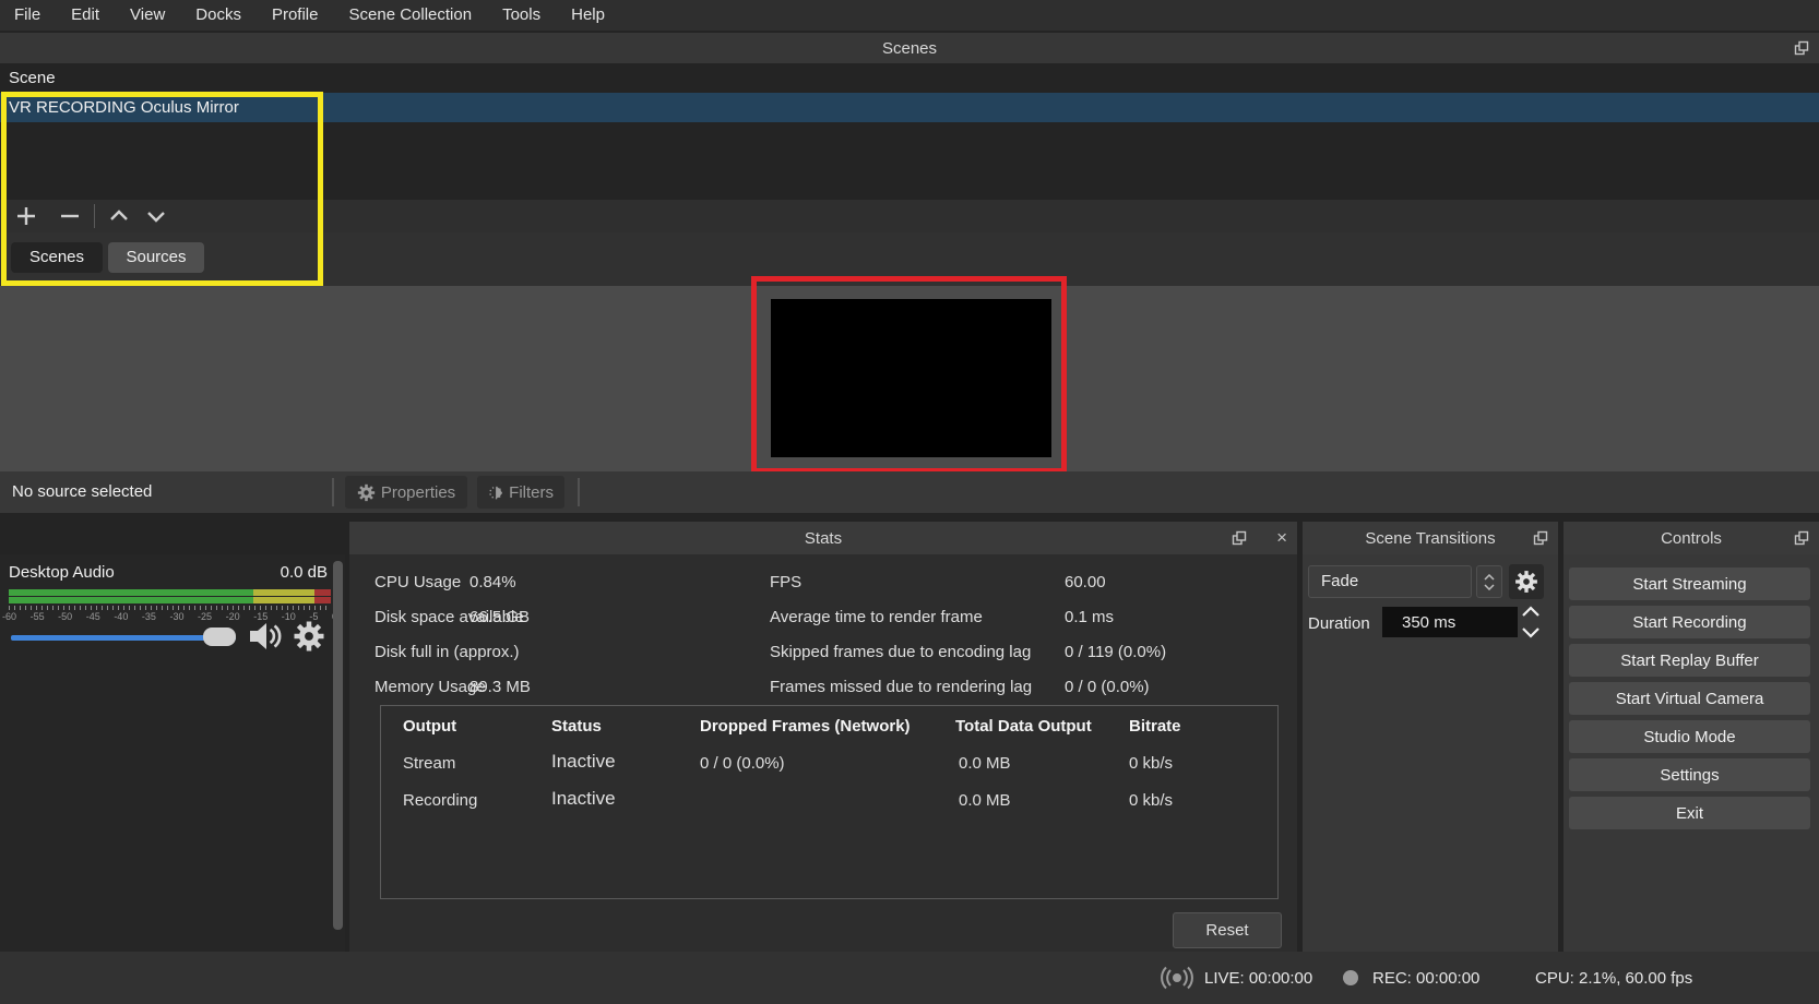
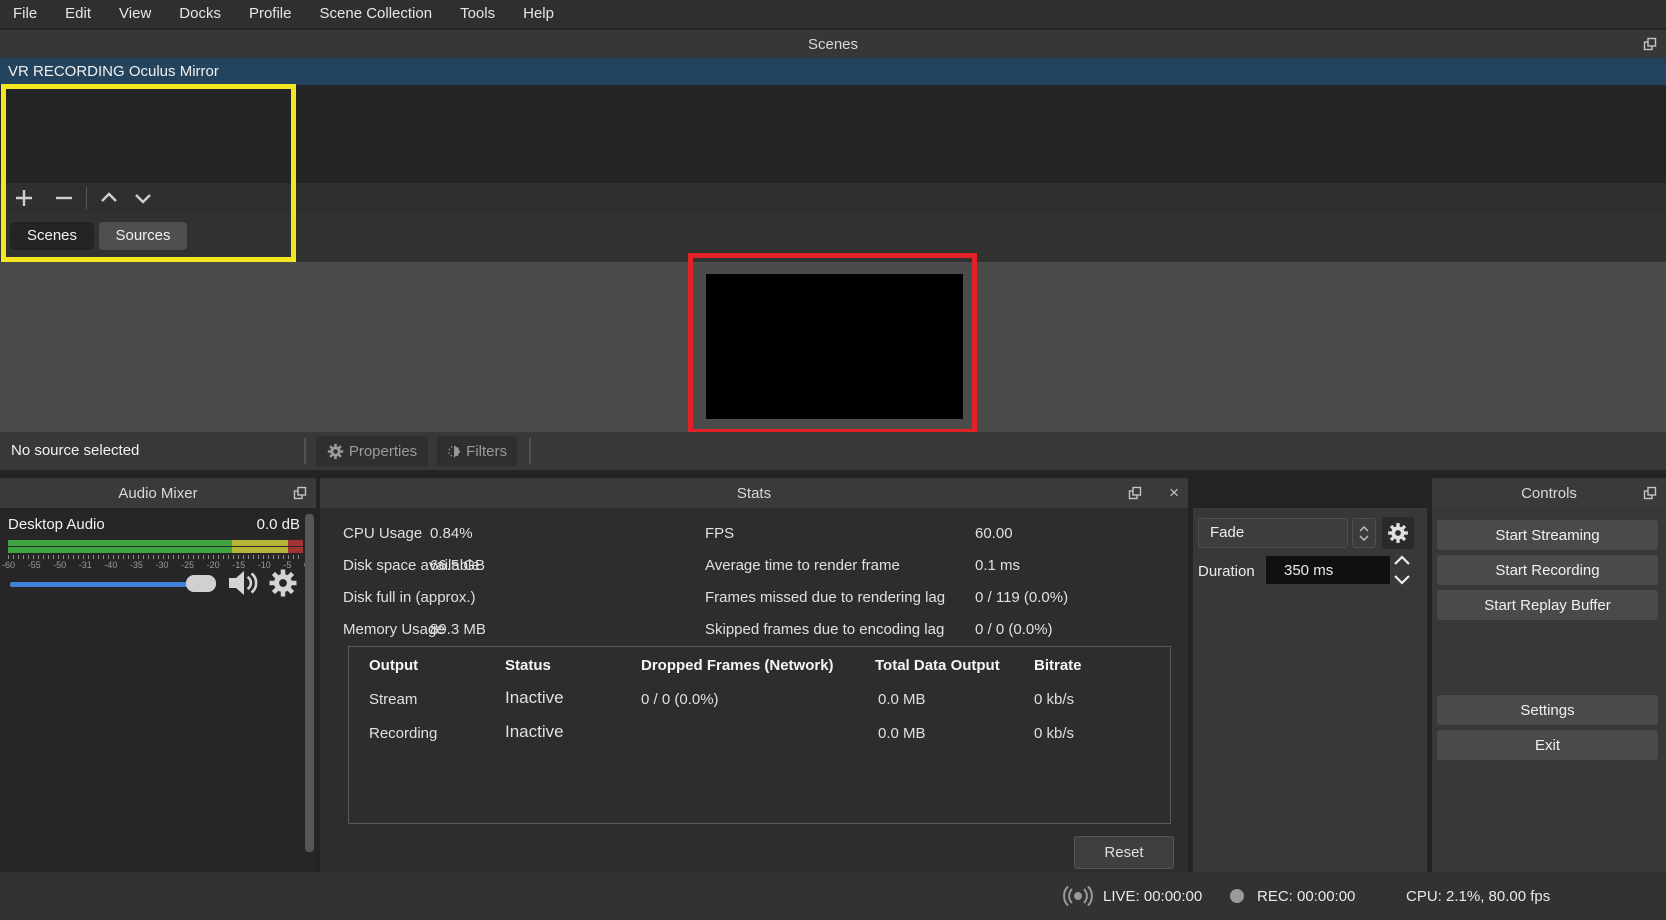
  File
  Edit
  View
  Docks
  Profile
  Scene Collection
  Tools
  Help
  Scenes
- Scene
  VR RECORDING Oculus Mirror
  Scenes
  Sources
  No source selected
  Properties
  Filters
+ Audio Mixer
  Stats
  ×
- Scene Transitions
  Controls
  Desktop Audio
  0.0 dB
  -60
  -55
  -50
- -45
+ -31
  -40
  -35
  -30
  -25
  -20
  -15
  -10
  -5
  CPU Usage
  0.84%
  Disk space available
  66.5 GB
  Disk full in (approx.)
  Memory Usage
  89.3 MB
  FPS
  60.00
  Average time to render frame
  0.1 ms
- Skipped frames due to encoding lag
+ Frames missed due to rendering lag
  0 / 119 (0.0%)
- Frames missed due to rendering lag
+ Skipped frames due to encoding lag
  0 / 0 (0.0%)
  Output
  Status
  Dropped Frames (Network)
  Total Data Output
  Bitrate
  Stream
  Inactive
  0 / 0 (0.0%)
  0.0 MB
  0 kb/s
  Recording
  Inactive
  0.0 MB
  0 kb/s
  Reset
  Fade
  Duration
  350 ms
  Start Streaming
  Start Recording
  Start Replay Buffer
- Start Virtual Camera
- Studio Mode
  Settings
  Exit
  LIVE: 00:00:00
  REC: 00:00:00
- CPU: 2.1%, 60.00 fps
+ CPU: 2.1%, 80.00 fps
